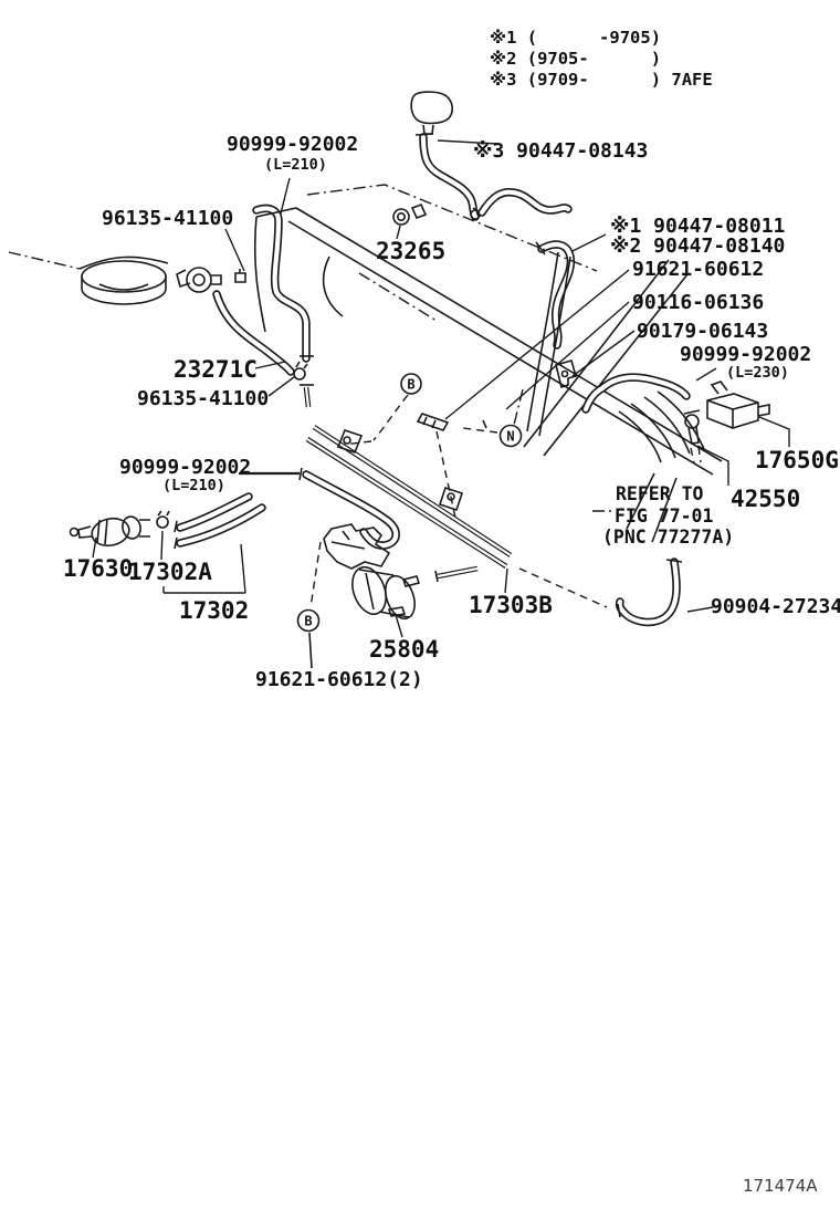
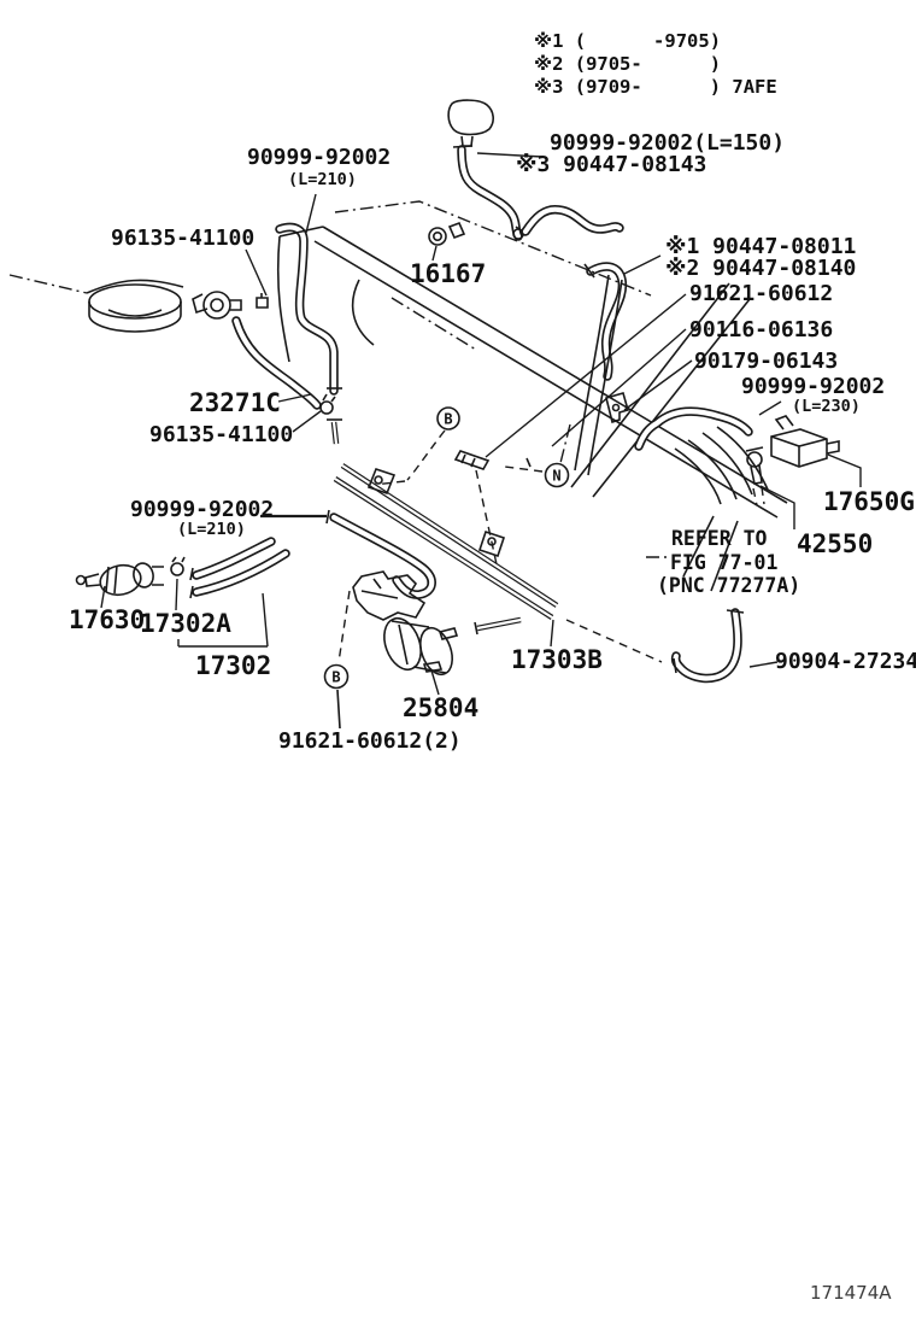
  B
  N
  B
  ※1 ( -9705)
  ※2 (9705- )
  ※3 (9709- ) 7AFE
+ 90999-92002(L=150)
  ※3 90447-08143
  90999-92002
  (L=210)
  96135-41100
- 23265
+ 16167
  ※1 90447-08011
  ※2 90447-08140
  91621-60612
  90116-06136
  90179-06143
  90999-92002
  (L=230)
  17650G
  42550
  REFER TO
  FIG 77-01
  (PNC 77277A)
  23271C
  96135-41100
  90999-92002
  (L=210)
  17630
  17302A
  17302
  25804
  91621-60612(2)
  17303B
  90904-27234
  171474A
